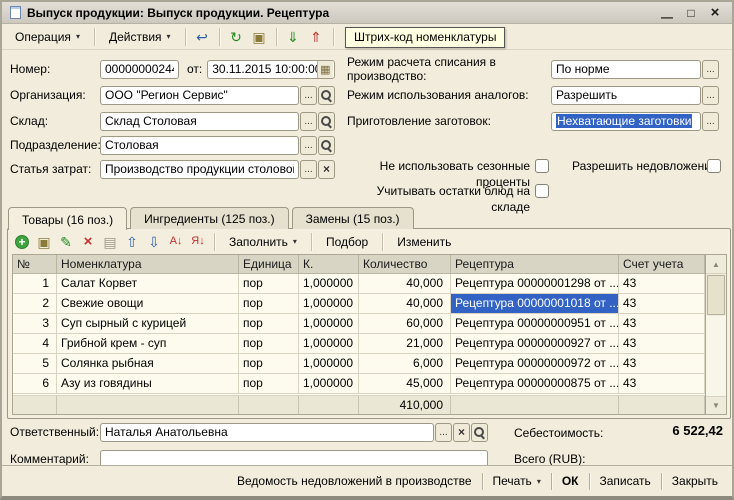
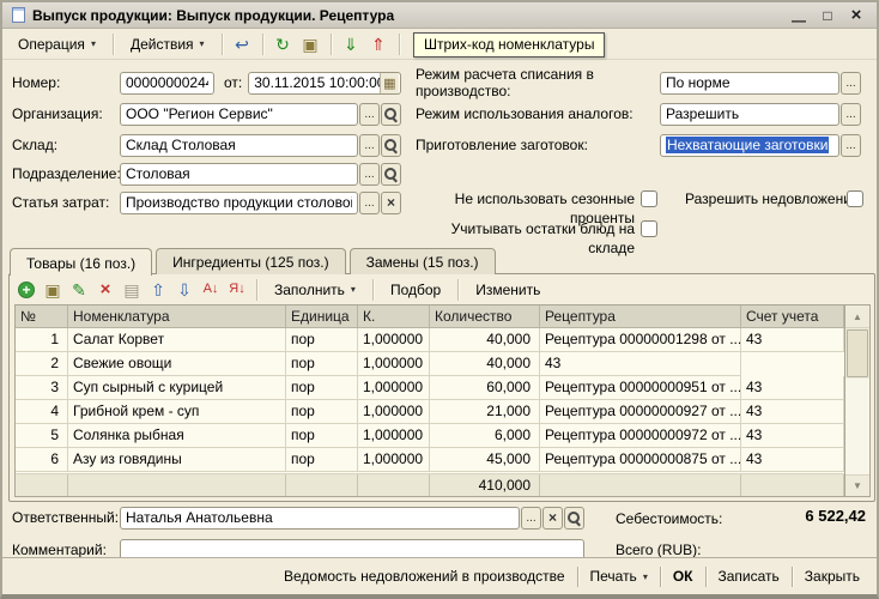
  Выпуск продукции: Выпуск продукции. Рецептура
  —
  □
  ×
  Операция
  ▾
  Действия
  ▾
  ↩
  ↻
  ▣
  ⇓
  ⇑
  Штрих-код номенклатуры
  Номер:
  0000000024
  от:
  30.11.2015 10:00:0
  ▦
  Организация:
  ООО "Регион Сервис"
  ...
  Склад:
  Склад Столовая
  ...
  Подразделение
  Столовая
  ...
  Статья затрат:
  Производство продукции столово
  ...
  ×
  Режим расчета списания в производство:
  По норме
  ...
  Режим использования аналогов:
  Разрешить
  ...
  Приготовление заготовок:
  Нехватающие заготовки
  ...
  Не использовать сезонные проценты
  Разрешить недовложен
  Учитывать остатки блюд на складе
  Товары (16 поз.)
  Ингредиенты (125 поз.)
  Замены (15 поз.)
  +
  ▣
  ✎
  ×
  ▤
  ⇧
  ⇩
  А↓
  Я↓
  Заполнить
  ▾
  Подбор
  Изменить
  №
  Номенклатура
  Единица
  К.
  Количество
  Рецептура
  Счет учета
  1
  Салат Корвет
  пор
  1,000000
  40,000
  Рецептура 00000001298 от ...
  43
  2
  Свежие овощи
  пор
  1,000000
  40,000
- Рецептура 00000001018 от ...
  43
  3
  Суп сырный с курицей
  пор
  1,000000
  60,000
  Рецептура 00000000951 от ...
  43
  4
  Грибной крем - суп
  пор
  1,000000
  21,000
  Рецептура 00000000927 от ...
  43
  5
  Солянка рыбная
  пор
  1,000000
  6,000
  Рецептура 00000000972 от ...
  43
  6
  Азу из говядины
  пор
  1,000000
  45,000
  Рецептура 00000000875 от ...
  43
  410,000
  ▲
  ▼
  Ответственный:
  Наталья Анатольевна
  ...
  ×
  Комментарий:
  Себестоимость:
  6 522,42
  Всего (RUB):
  Ведомость недовложений в производстве
  Печать
  ▾
  ОК
  Записать
  Закрыть
